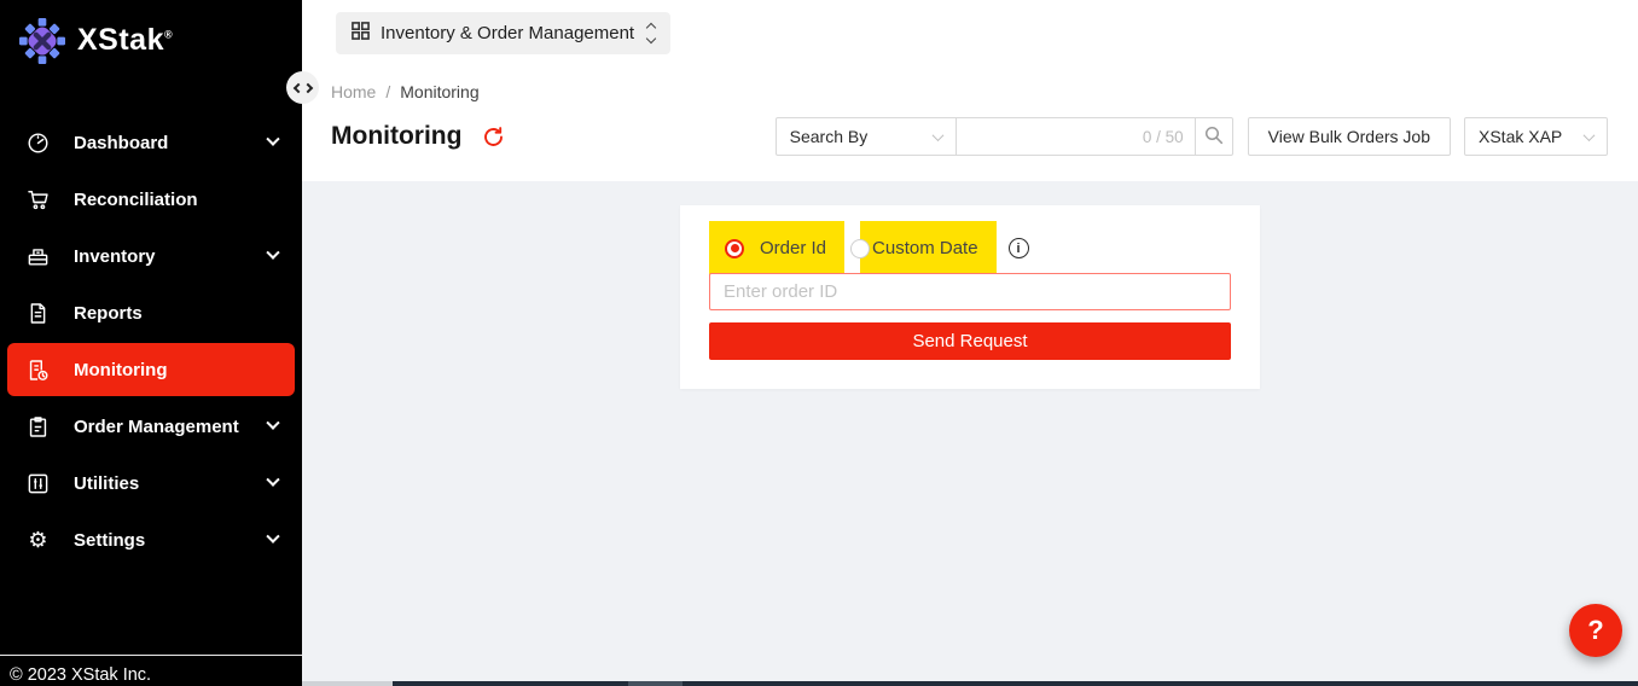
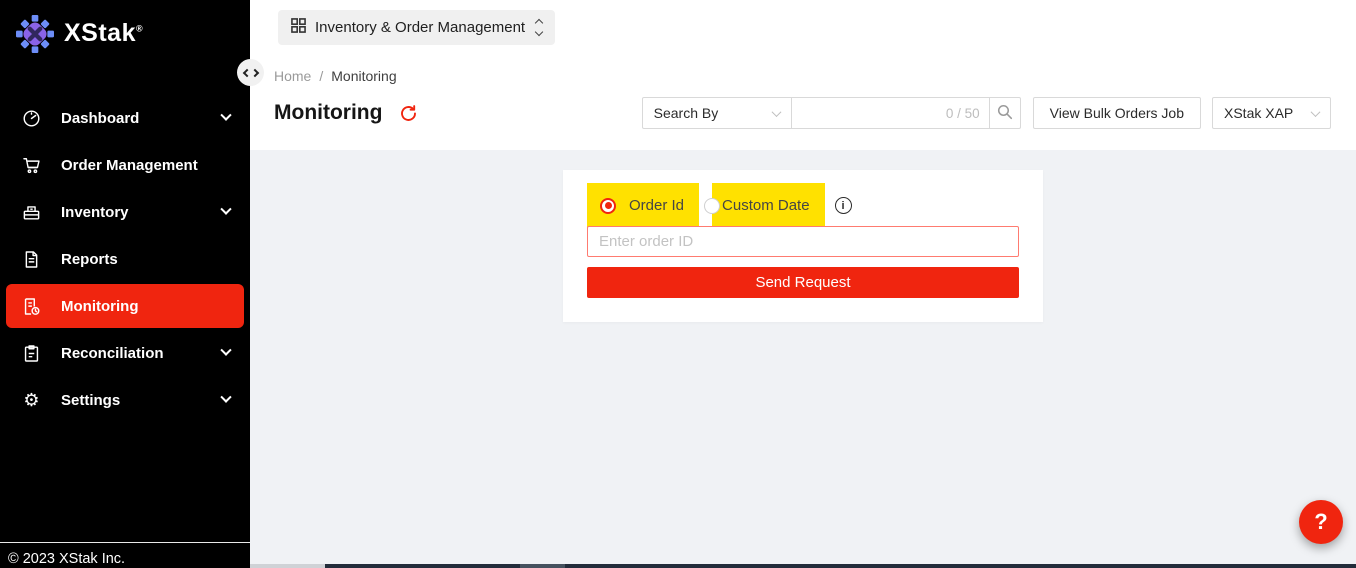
  XStak®
  Dashboard
- Reconciliation
+ Order Management
  Inventory
  Reports
  Monitoring
- Order Management
+ Reconciliation
- Utilities
  ⚙
  Settings
  © 2023 XStak Inc.
  Inventory & Order Management
  Home
  /
  Monitoring
  Monitoring
  Search By
  0 / 50
  View Bulk Orders Job
  XStak XAP
  Order Id
  Custom Date
  i
  Enter order ID Send Request
  ?
